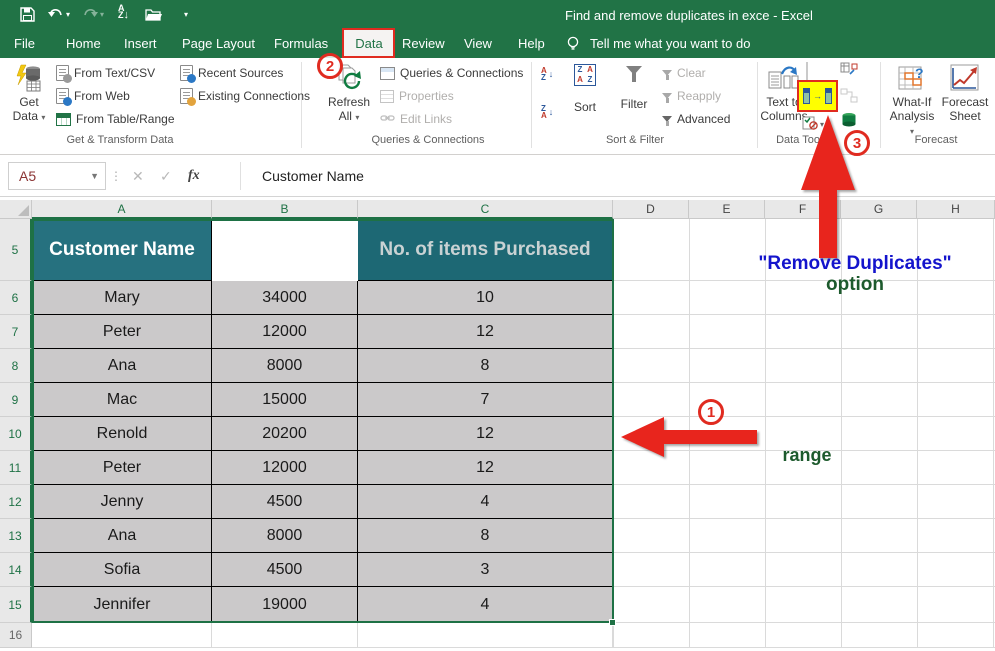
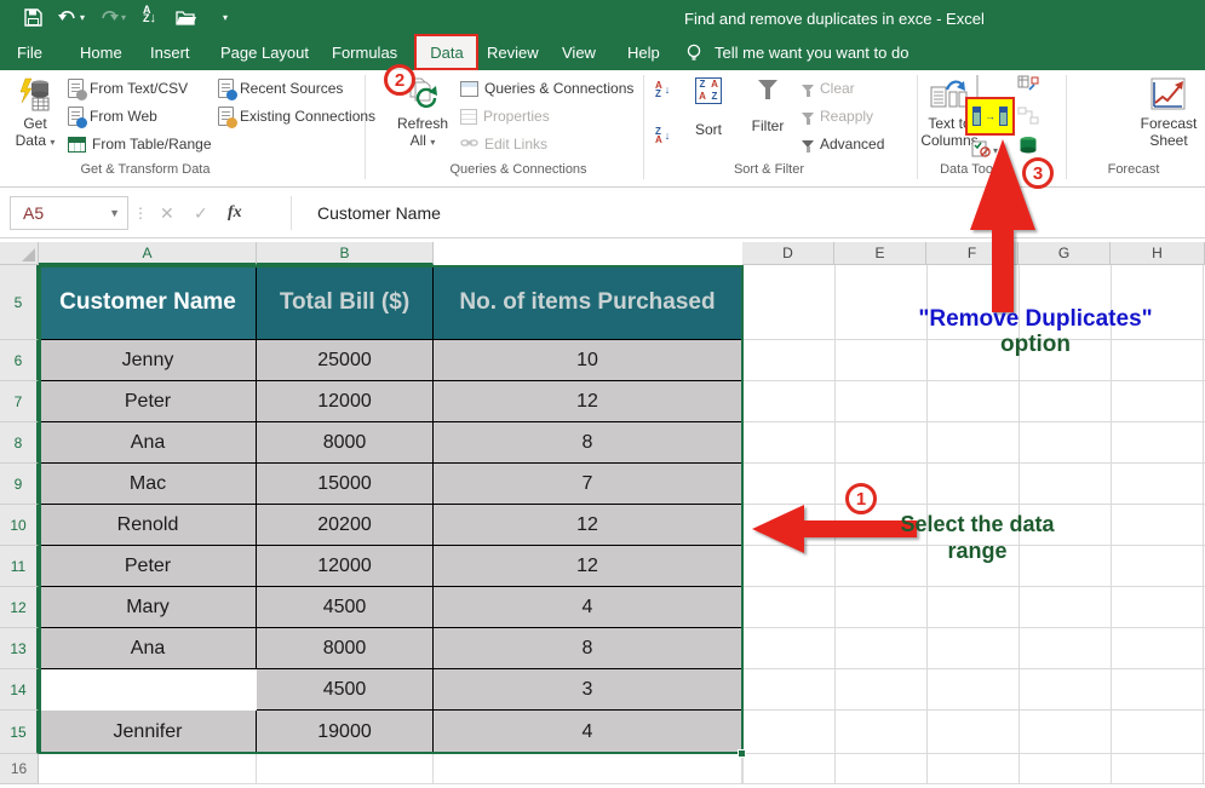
  ▾
  ▾
  A
  Z↓
  ▾
  Find and remove duplicates in exce - Excel
  File
  Home
  Insert
  Page Layout
  Formulas
  Data
  Review
  View
  Help
- Tell me what you want to do
+ Tell me want you want to do
  Get
  Data ▾
  From Text/CSV
  From Web
  From Table/Range
  Recent Sources
  Existing Connections
  Get & Transform Data
  Refresh
  All ▾
  Queries & Connections
  Properties
  Edit Links
  Queries & Connections
  A
  Z
  ↓
  Z
  A
  ↓
  Z
  A
  A
  Z
  Sort
  Filter
  Clear
  Reapply
  Advanced
  Sort & Filter
  Text t
  Column
  →
  ▾
  Data Too
- ?
- What-If
- Analysis ▾
  Forecast
  Sheet
  Forecast
  A5
  ▼
  ⋮
  ✕
  ✓
  fx
  Customer Name
  A
  B
- C
  D
  E
  F
  G
  H
  5
  Customer Name
+ Total Bill ($)
  No. of items Purchased
  6
- Mary
+ Jenny
- 34000
+ 25000
  10
  7
  Peter
  12000
  12
  8
  Ana
  8000
  8
  9
  Mac
  15000
  7
  10
  Renold
  20200
  12
  11
  Peter
  12000
  12
  12
- Jenny
+ Mary
  4500
  4
  13
  Ana
  8000
  8
  14
- Sofia
  4500
  3
  15
  Jennifer
  19000
  4
  16
  1
  2
  3
  "Remove Duplicates"
  option
+ Select the data
  range
